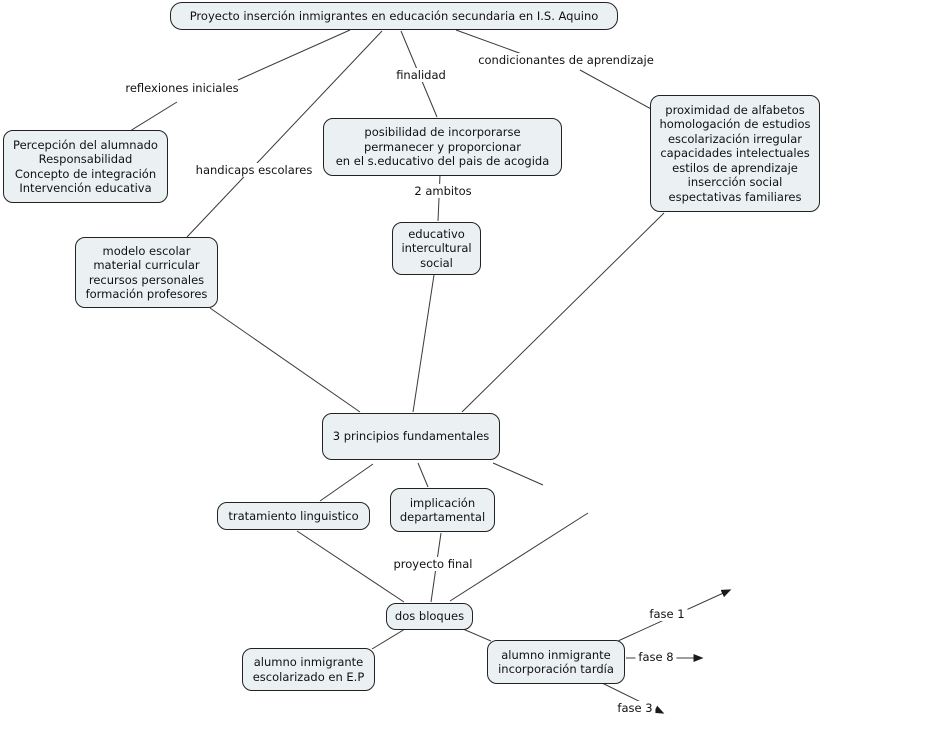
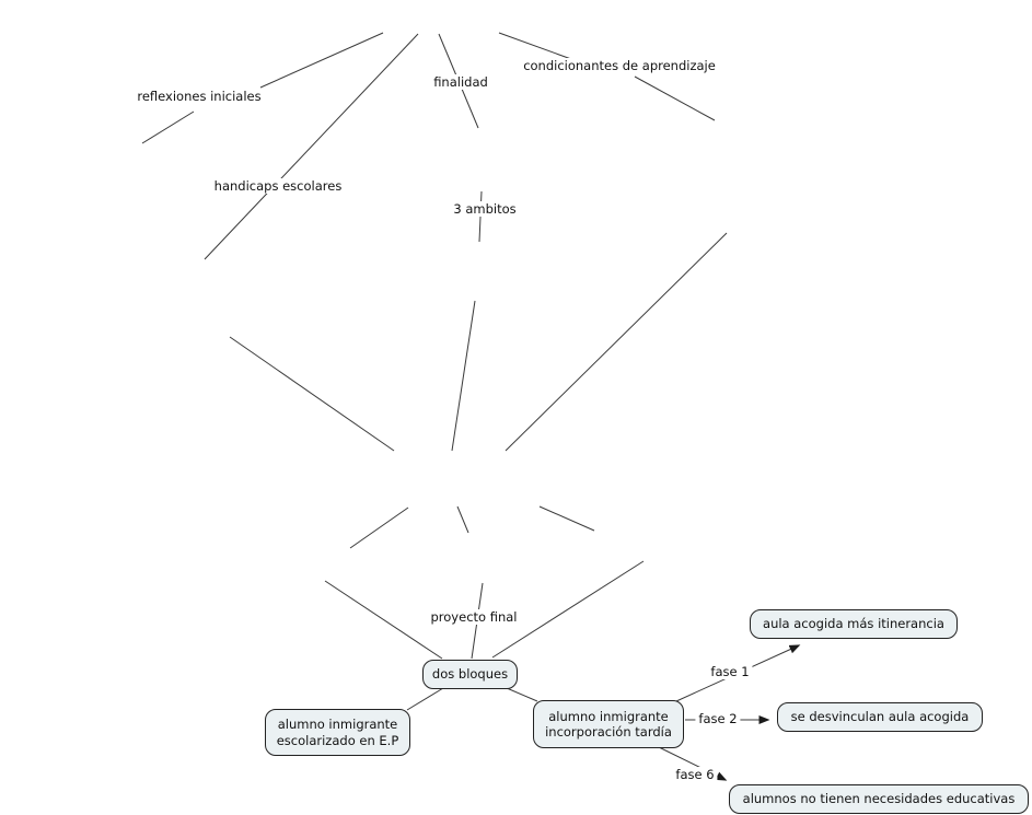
- Proyecto inserción inmigrantes en educación secundaria en I.S. Aquino
- Percepción del alumnado
- Responsabilidad
- Concepto de integración
- Intervención educativa
- posibilidad de incorporarse
- permanecer y proporcionar
- en el s.educativo del pais de acogida
- proximidad de alfabetos
- homologación de estudios
- escolarización irregular
- capacidades intelectuales
- estilos de aprendizaje
- insercción social
- espectativas familiares
- modelo escolar
- material curricular
- recursos personales
- formación profesores
- educativo
- intercultural
- social
- 3 principios fundamentales
- tratamiento linguistico
- implicación
- departamental
  dos bloques
  alumno inmigrante
  escolarizado en E.P
  alumno inmigrante
  incorporación tardía
+ aula acogida más itinerancia
+ se desvinculan aula acogida
+ alumnos no tienen necesidades educativas
  reflexiones iniciales
  handicaps escolares
  finalidad
  condicionantes de aprendizaje
- 2 ambitos
+ 3 ambitos
  proyecto final
  fase 1
- fase 8
+ fase 2
- fase 3
+ fase 6
